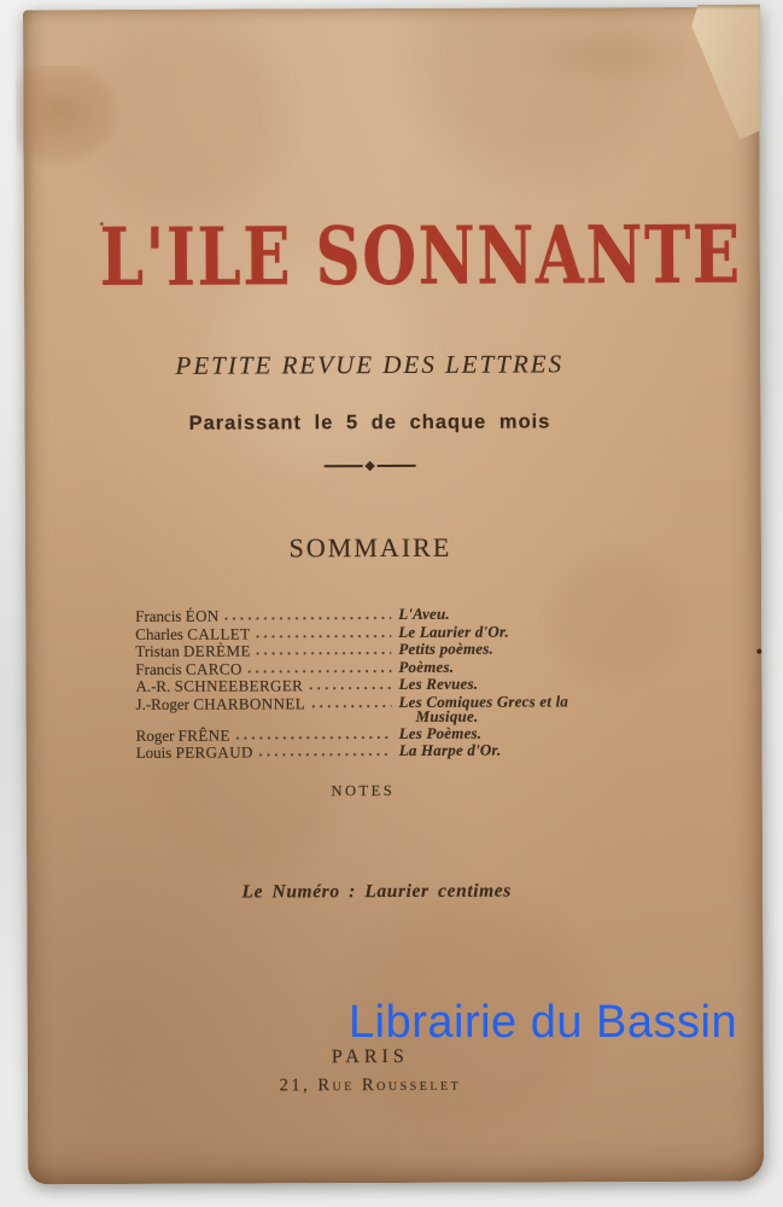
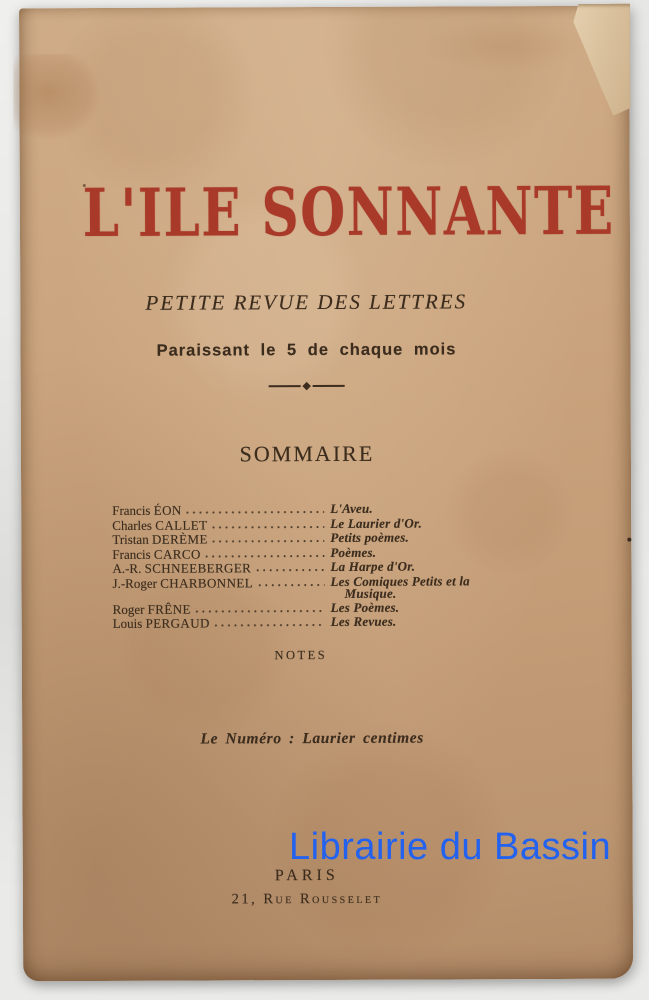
  L'ILE SONNANTE
  PETITE REVUE DES LETTRES
  Paraissant le 5 de chaque mois
  SOMMAIRE
  Francis ÉON
  L'Aveu.
  Charles CALLET
  Le Laurier d'Or.
  Tristan DERÈME
  Petits poèmes.
  Francis CARCO
  Poèmes.
  A.-R. SCHNEEBERGER
- Les Revues.
+ La Harpe d'Or.
  J.-Roger CHARBONNEL
- Les Comiques Grecs et la
+ Les Comiques Petits et la
  Musique.
  Roger FRÊNE
  Les Poèmes.
  Louis PERGAUD
- La Harpe d'Or.
+ Les Revues.
  NOTES
  Le Numéro : Laurier centimes
  PARIS
  21, Rue Rousselet
  Librairie du Bassin
